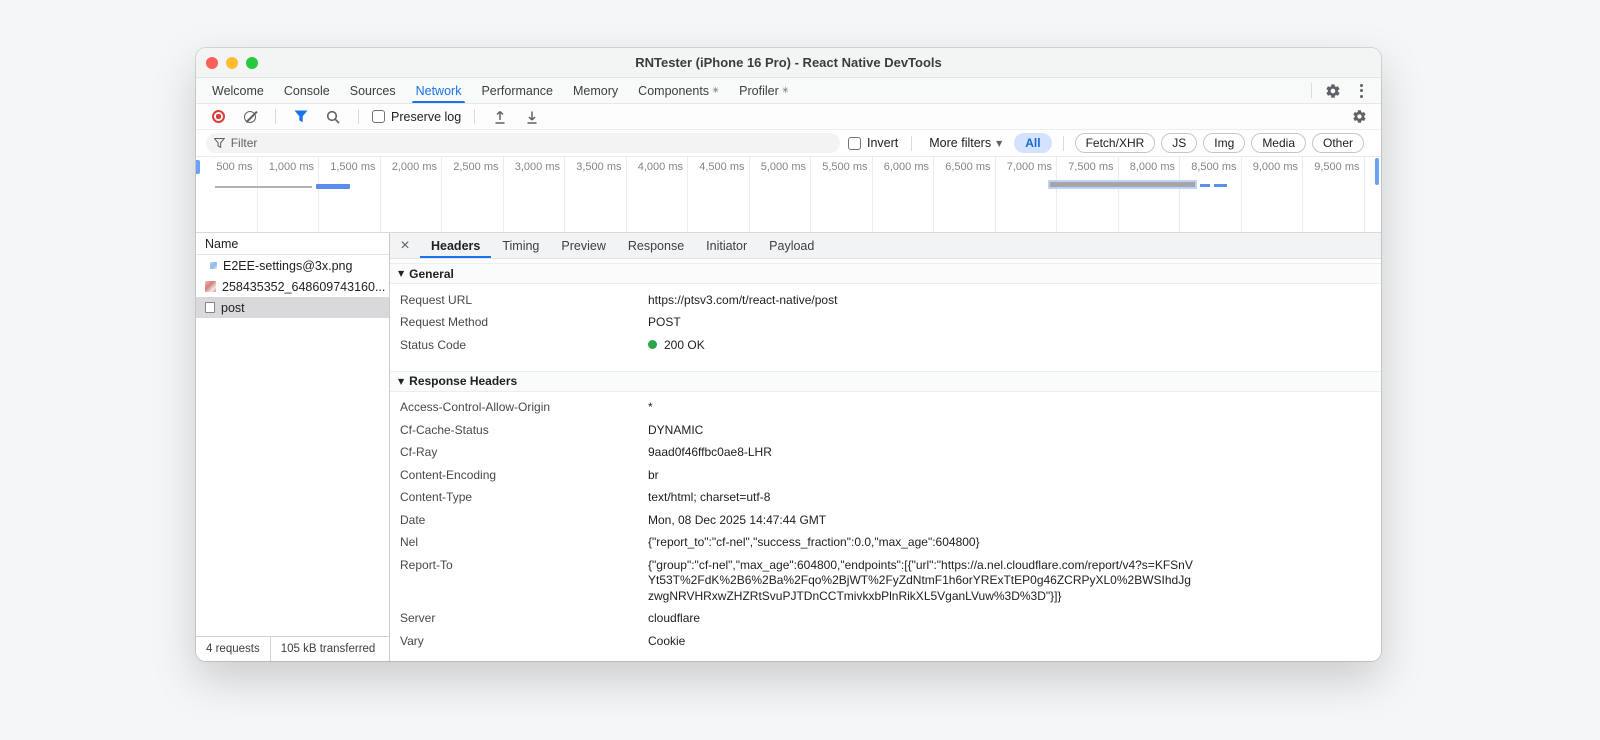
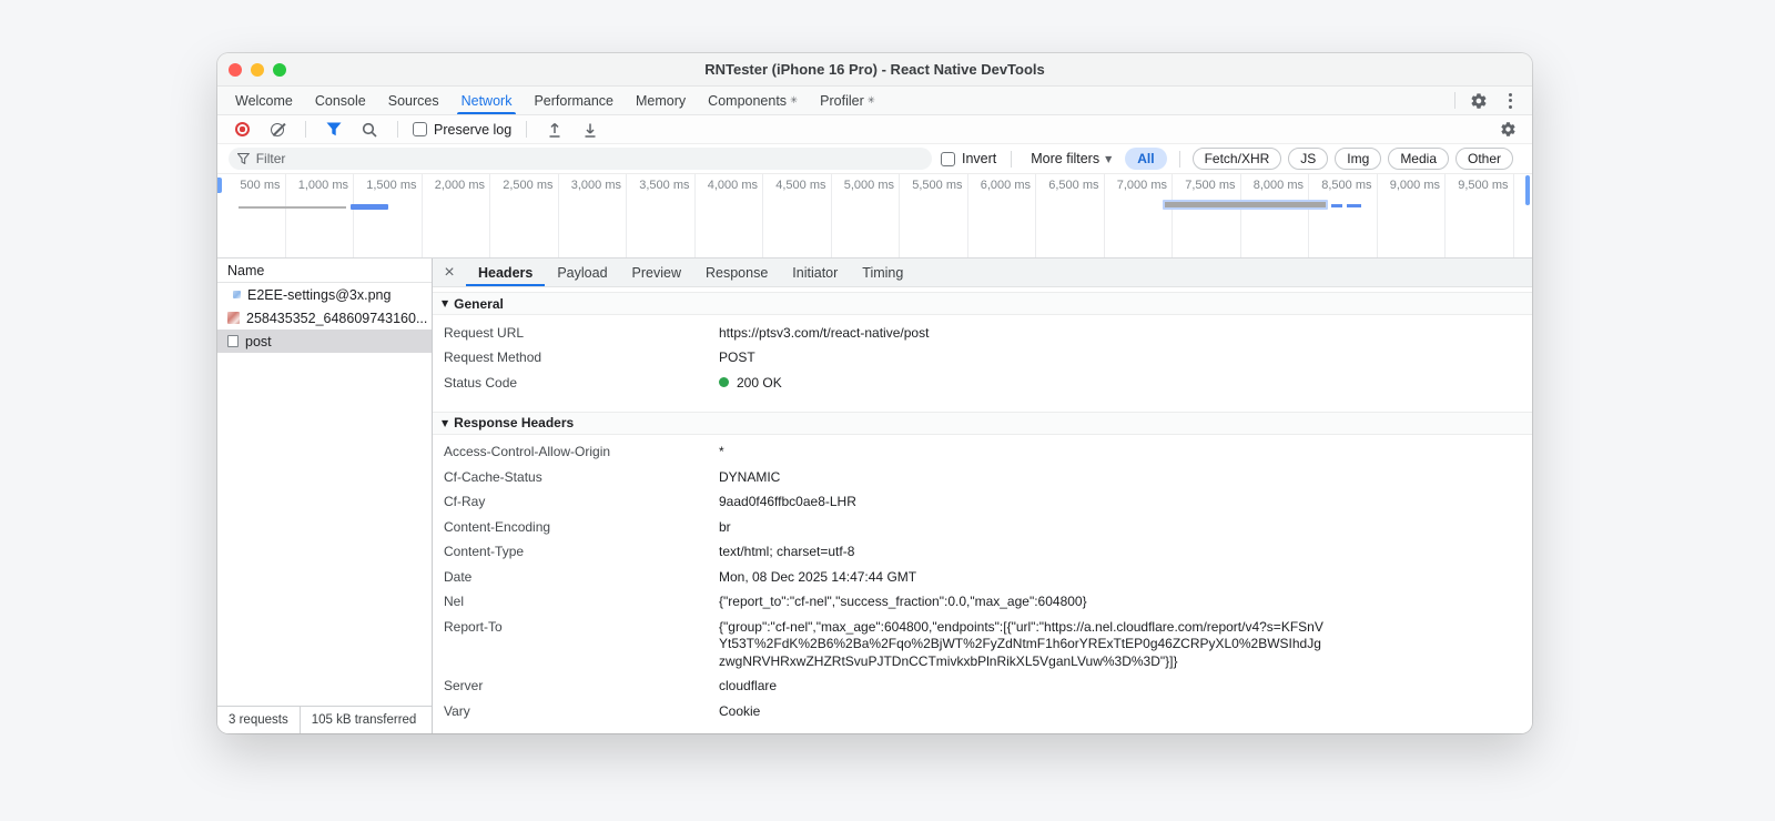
  RNTester (iPhone 16 Pro) - React Native DevTools
  Welcome
  Console
  Sources
  Network
  Performance
  Memory
  Components
  ✳
  Profiler
  ✳
  Preserve log
  Filter
  Invert
  More filters
  ▼
  All
  Fetch/XHR
  JS
  Img
  Media
  Other
  500 ms
  1,000 ms
  1,500 ms
  2,000 ms
  2,500 ms
  3,000 ms
  3,500 ms
  4,000 ms
  4,500 ms
  5,000 ms
  5,500 ms
  6,000 ms
  6,500 ms
  7,000 ms
  7,500 ms
  8,000 ms
  8,500 ms
  9,000 ms
  9,500 ms
  Name
  E2EE-settings@3x.png
  258435352_648609743160...
  post
- 4 requests
+ 3 requests
  105 kB transferred
  ×
  Headers
- Timing
+ Payload
  Preview
  Response
  Initiator
- Payload
+ Timing
  ▼
  General
  Request URL
  https://ptsv3.com/t/react-native/post
  Request Method
  POST
  Status Code
  200 OK
  ▼
  Response Headers
  Access-Control-Allow-Origin
  *
  Cf-Cache-Status
  DYNAMIC
  Cf-Ray
  9aad0f46ffbc0ae8-LHR
  Content-Encoding
  br
  Content-Type
  text/html; charset=utf-8
  Date
  Mon, 08 Dec 2025 14:47:44 GMT
  Nel
  {"report_to":"cf-nel","success_fraction":0.0,"max_age":604800}
  Report-To
  {"group":"cf-nel","max_age":604800,"endpoints":[{"url":"https://a.nel.cloudflare.com/report/v4?s=KFSnVYt53T%2FdK%2B6%2Ba%2Fqo%2BjWT%2FyZdNtmF1h6orYRExTtEP0g46ZCRPyXL0%2BWSIhdJgzwgNRVHRxwZHZRtSvuPJTDnCCTmivkxbPlnRikXL5VganLVuw%3D%3D"}]}
  Server
  cloudflare
  Vary
  Cookie
